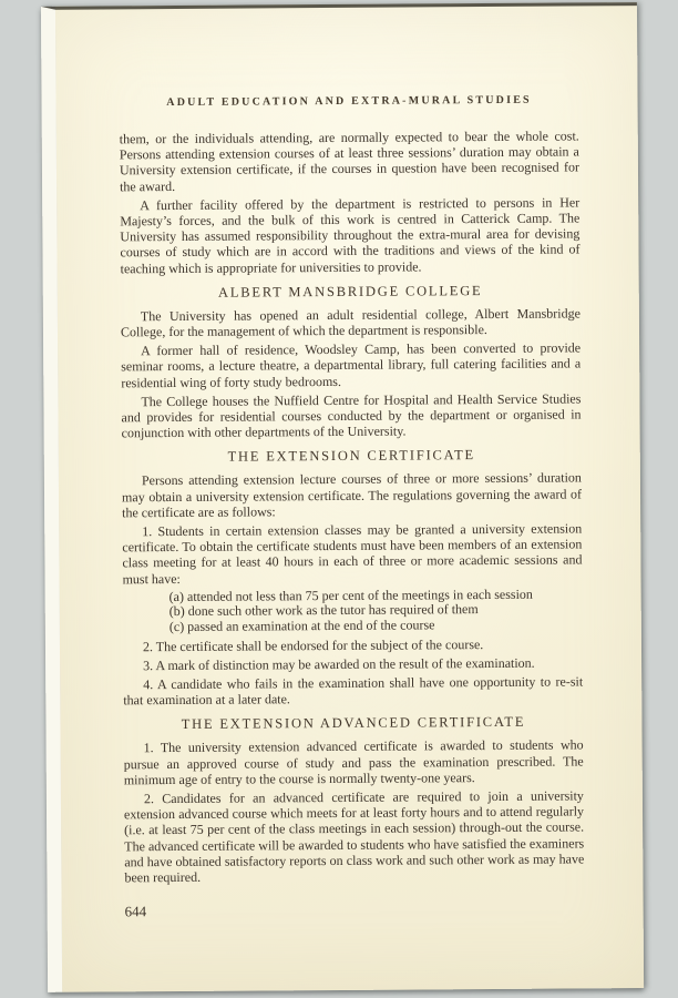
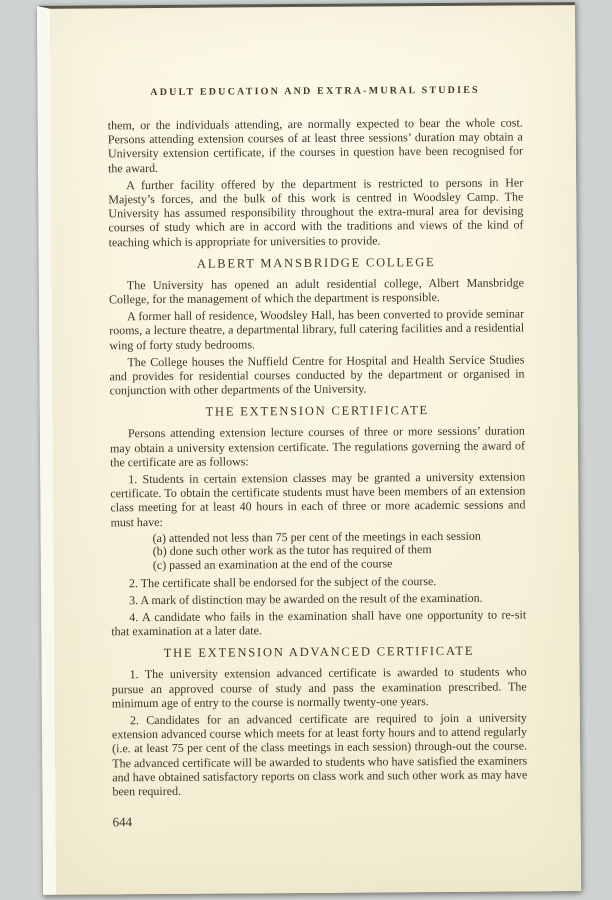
  ADULT EDUCATION AND EXTRA-MURAL STUDIES
  them, or the individuals attending, are normally expected to bear the whole cost. Persons attending extension courses of at least three sessions’ duration may obtain a University extension certificate, if the courses in question have been recognised for the award.
- A further facility offered by the department is restricted to persons in Her Majesty’s forces, and the bulk of this work is centred in Catterick Camp. The University has assumed responsibility throughout the extra-mural area for devising courses of study which are in accord with the traditions and views of the kind of teaching which is appropriate for universities to provide.
+ A further facility offered by the department is restricted to persons in Her Majesty’s forces, and the bulk of this work is centred in Woodsley Camp. The University has assumed responsibility throughout the extra-mural area for devising courses of study which are in accord with the traditions and views of the kind of teaching which is appropriate for universities to provide.
  ALBERT MANSBRIDGE COLLEGE
  The University has opened an adult residential college, Albert Mansbridge College, for the management of which the department is responsible.
- A former hall of residence, Woodsley Camp, has been converted to provide seminar rooms, a lecture theatre, a departmental library, full catering facilities and a residential wing of forty study bedrooms.
+ A former hall of residence, Woodsley Hall, has been converted to provide seminar rooms, a lecture theatre, a departmental library, full catering facilities and a residential wing of forty study bedrooms.
  The College houses the Nuffield Centre for Hospital and Health Service Studies and provides for residential courses conducted by the department or organised in conjunction with other departments of the University.
  THE EXTENSION CERTIFICATE
  Persons attending extension lecture courses of three or more sessions’ duration may obtain a university extension certificate. The regulations governing the award of the certificate are as follows:
  1. Students in certain extension classes may be granted a university extension certificate. To obtain the certificate students must have been members of an extension class meeting for at least 40 hours in each of three or more academic sessions and must have:
  (a) attended not less than 75 per cent of the meetings in each session
  (b) done such other work as the tutor has required of them
  (c) passed an examination at the end of the course
  2. The certificate shall be endorsed for the subject of the course.
  3. A mark of distinction may be awarded on the result of the examination.
  4. A candidate who fails in the examination shall have one opportunity to re-sit that examination at a later date.
  THE EXTENSION ADVANCED CERTIFICATE
  1. The university extension advanced certificate is awarded to students who pursue an approved course of study and pass the examination prescribed. The minimum age of entry to the course is normally twenty-one years.
  2. Candidates for an advanced certificate are required to join a university extension advanced course which meets for at least forty hours and to attend regularly (i.e. at least 75 per cent of the class meetings in each session) through-out the course. The advanced certificate will be awarded to students who have satisfied the examiners and have obtained satisfactory reports on class work and such other work as may have been required.
  644
